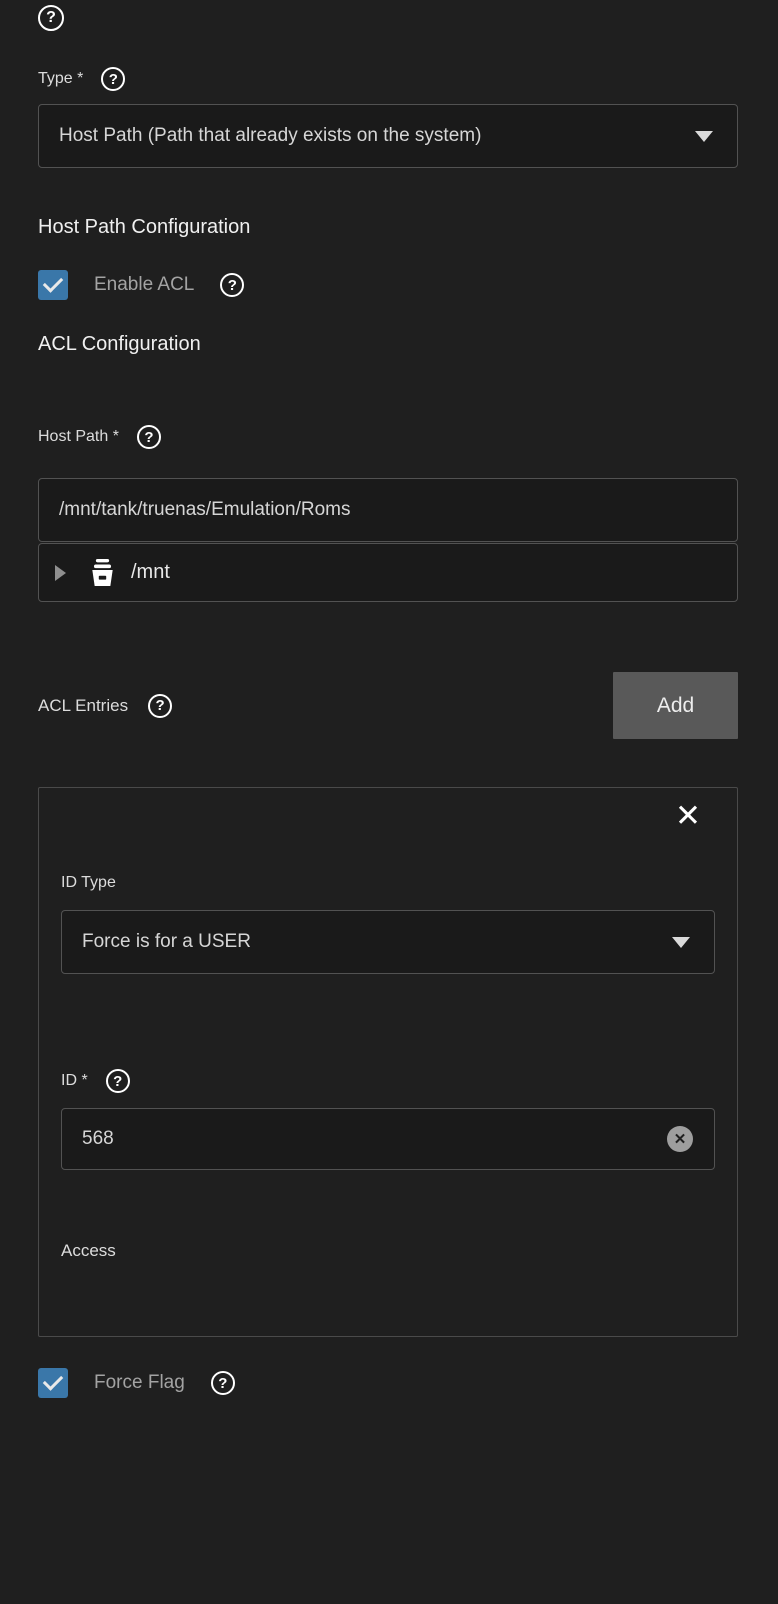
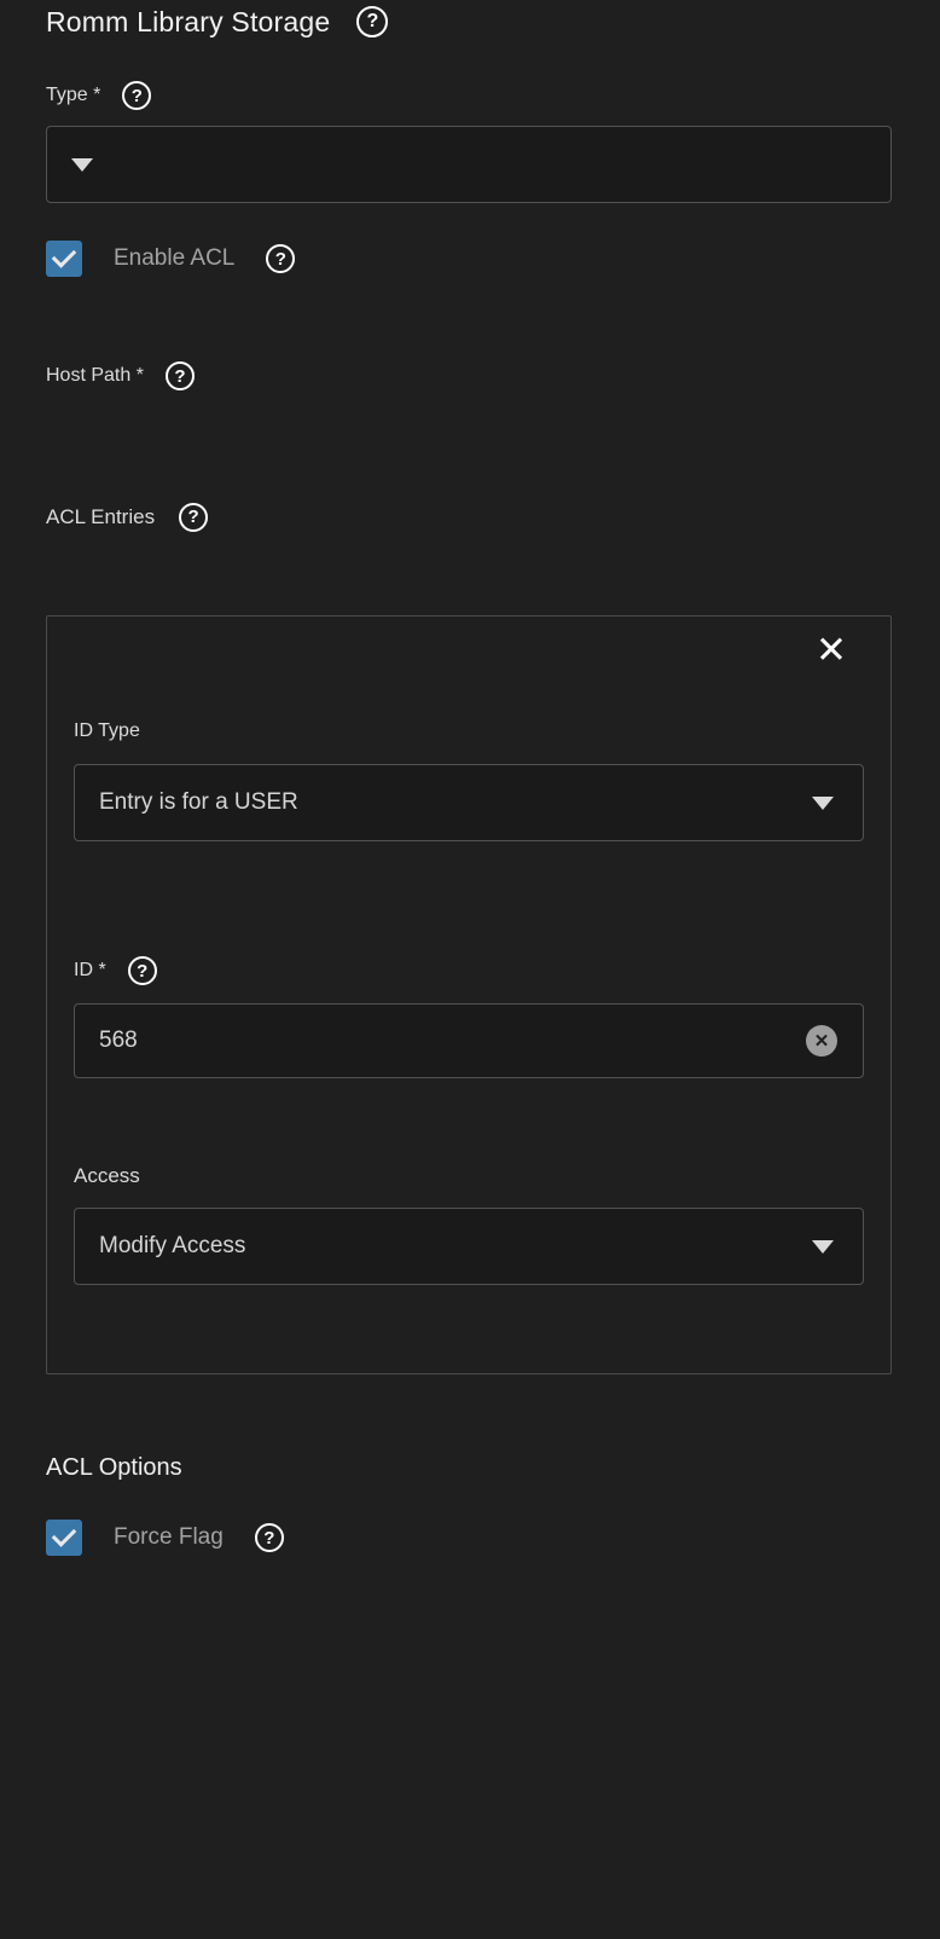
+ Romm Library Storage
  ?
  Type *
  ?
- Host Path (Path that already exists on the system)
- Host Path Configuration
  Enable ACL
  ?
- ACL Configuration
  Host Path *
  ?
- /mnt/tank/truenas/Emulation/Roms
- /mnt
  ACL Entries
  ?
- Add
  ✕
  ID Type
- Force is for a USER
+ Entry is for a USER
  ID *
  ?
  568
  ✕
  Access
+ Modify Access
+ ACL Options
  Force Flag
  ?
